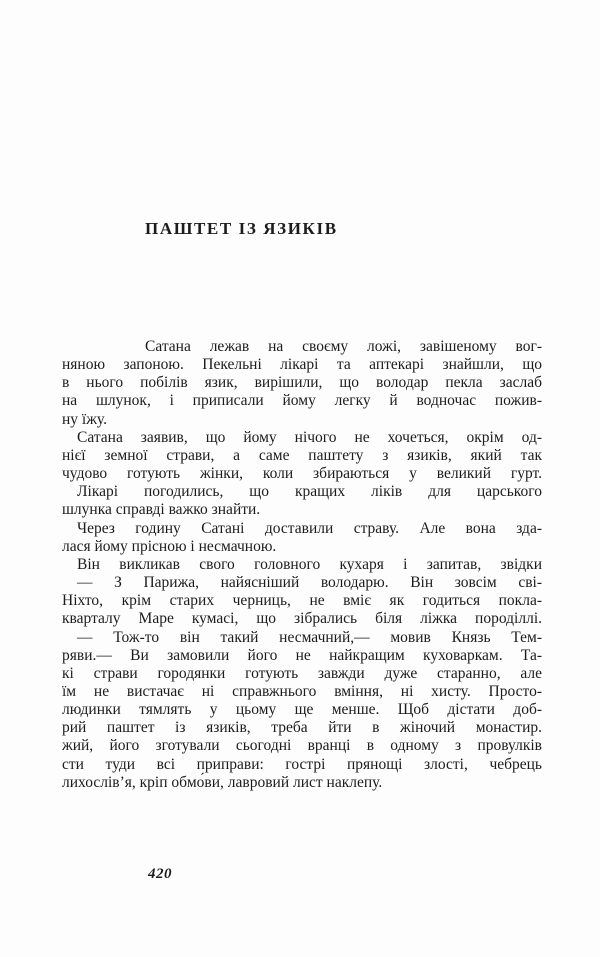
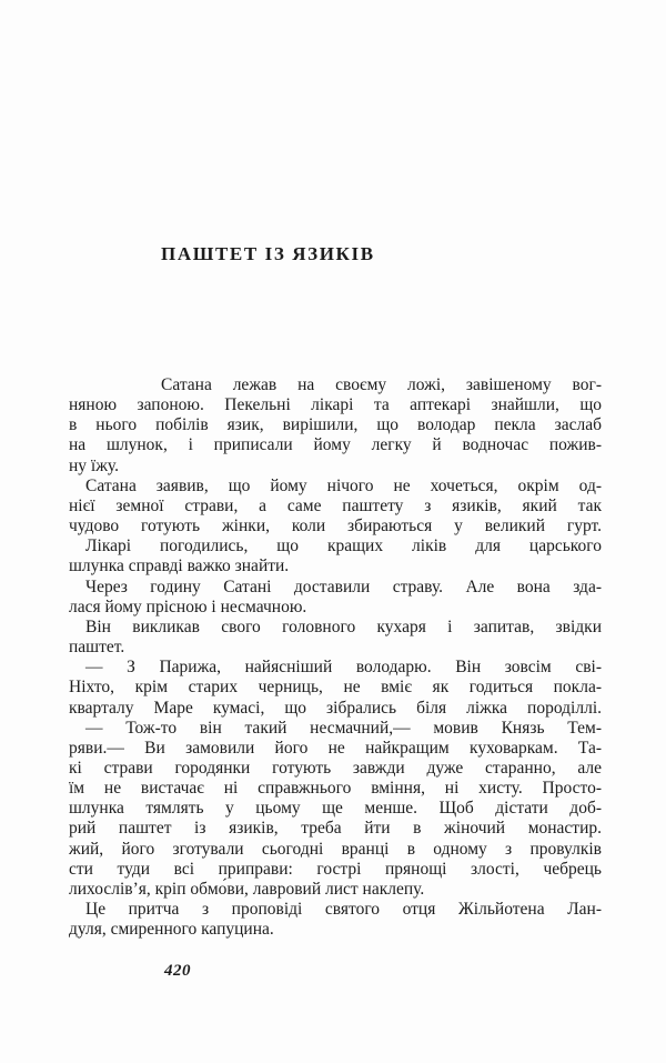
  ПАШТЕТ ІЗ ЯЗИКІВ
  Сатана лежав на своєму ложі, завішеному вог-
  няною запоною. Пекельні лікарі та аптекарі знайшли, що
  в нього побілів язик, вирішили, що володар пекла заслаб
  на шлунок, і приписали йому легку й водночас пожив-
  ну їжу.
  Сатана заявив, що йому нічого не хочеться, окрім од-
  нієї земної страви, а саме паштету з язиків, який так
  чудово готують жінки, коли збираються у великий гурт.
  Лікарі погодились, що кращих ліків для царського
  шлунка справді важко знайти.
  Через годину Сатані доставили страву. Але вона зда-
  лася йому прісною і несмачною.
  Він викликав свого головного кухаря і запитав, звідки
+ паштет.
  — З Парижа, найясніший володарю. Він зовсім сві-
  Ніхто, крім старих черниць, не вміє як годиться покла-
  кварталу Маре кумасі, що зібрались біля ліжка породіллі.
  — Тож-то він такий несмачний,— мовив Князь Тем-
  ряви.— Ви замовили його не найкращим куховаркам. Та-
  кі страви городянки готують завжди дуже старанно, але
  їм не вистачає ні справжнього вміння, ні хисту. Просто-
- людинки тямлять у цьому ще менше. Щоб дістати доб-
+ шлунка тямлять у цьому ще менше. Щоб дістати доб-
  рий паштет із язиків, треба йти в жіночий монастир.
  жий, його зготували сьогодні вранці в одному з провулків
  сти туди всі приправи: гострі прянощі злості, чебрець
  лихослів’я, кріп обмо́ви, лавровий лист наклепу.
+ Це притча з проповіді святого отця Жільйотена Лан-
+ дуля, смиренного капуцина.
  420
